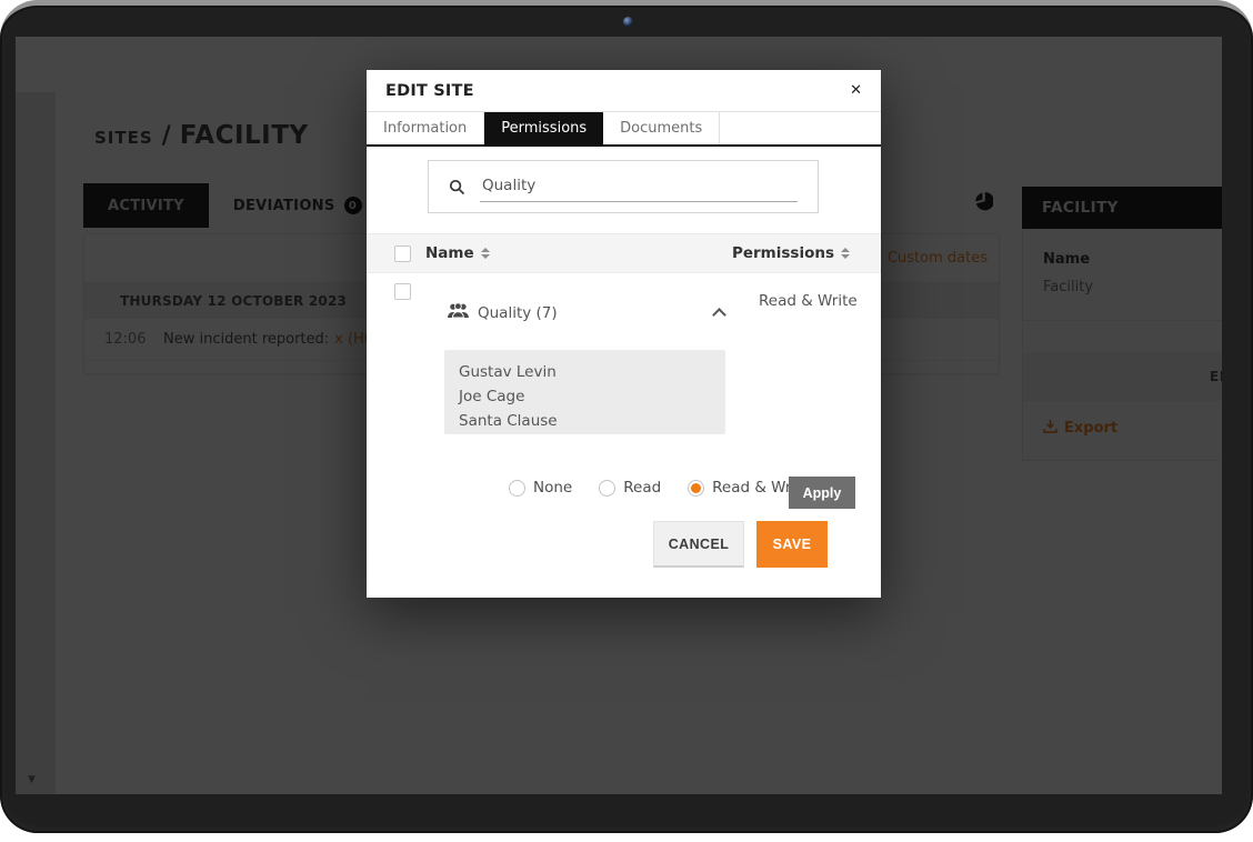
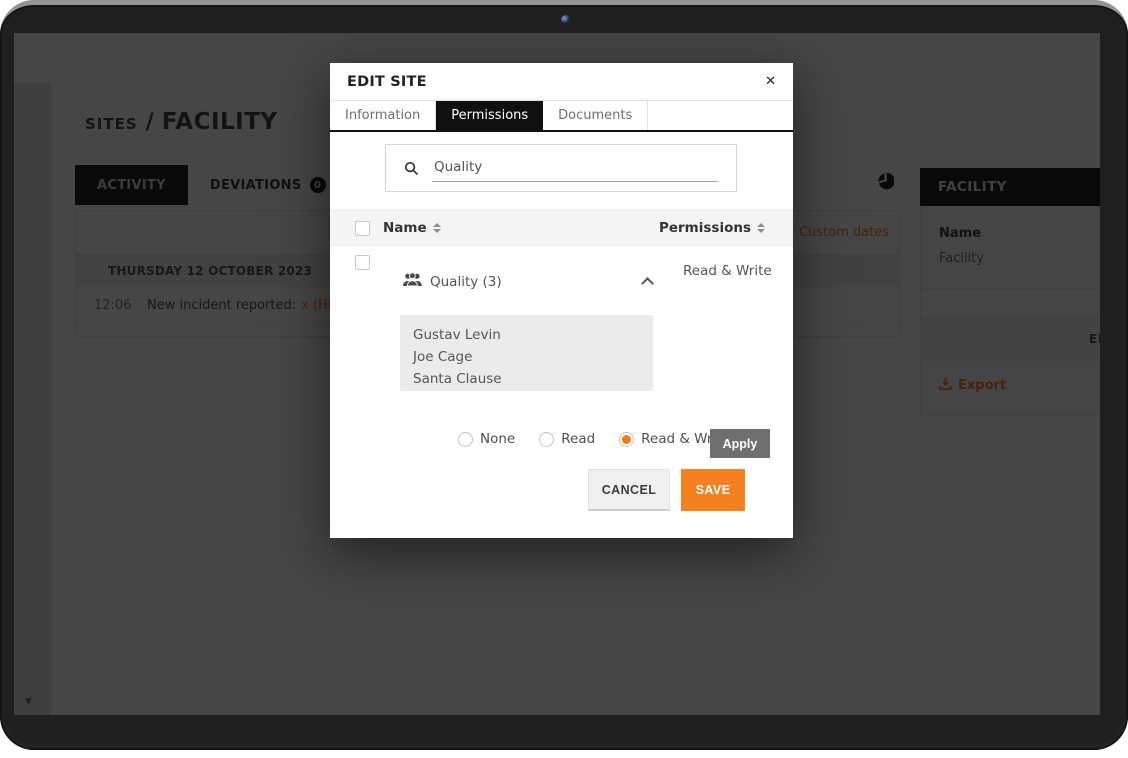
  ▼
  SITES
  /
  FACILITY
  ACTIVITY
  DEVIATIONS
  0
  Custom dates
  THURSDAY 12 OCTOBER 2023
  12:06
  New incident reported:
  FACILITY
  Name
  Facility
  Export
  EDIT SITE
  ✕
  Information
  Permissions
  Documents
  Quality
  Name
  Permissions
- Quality (7)
+ Quality (3)
  Read & Write
  Gustav Levin
  Joe Cage
  Santa Clause
  None
  Read
  Apply
  CANCEL
  SAVE
